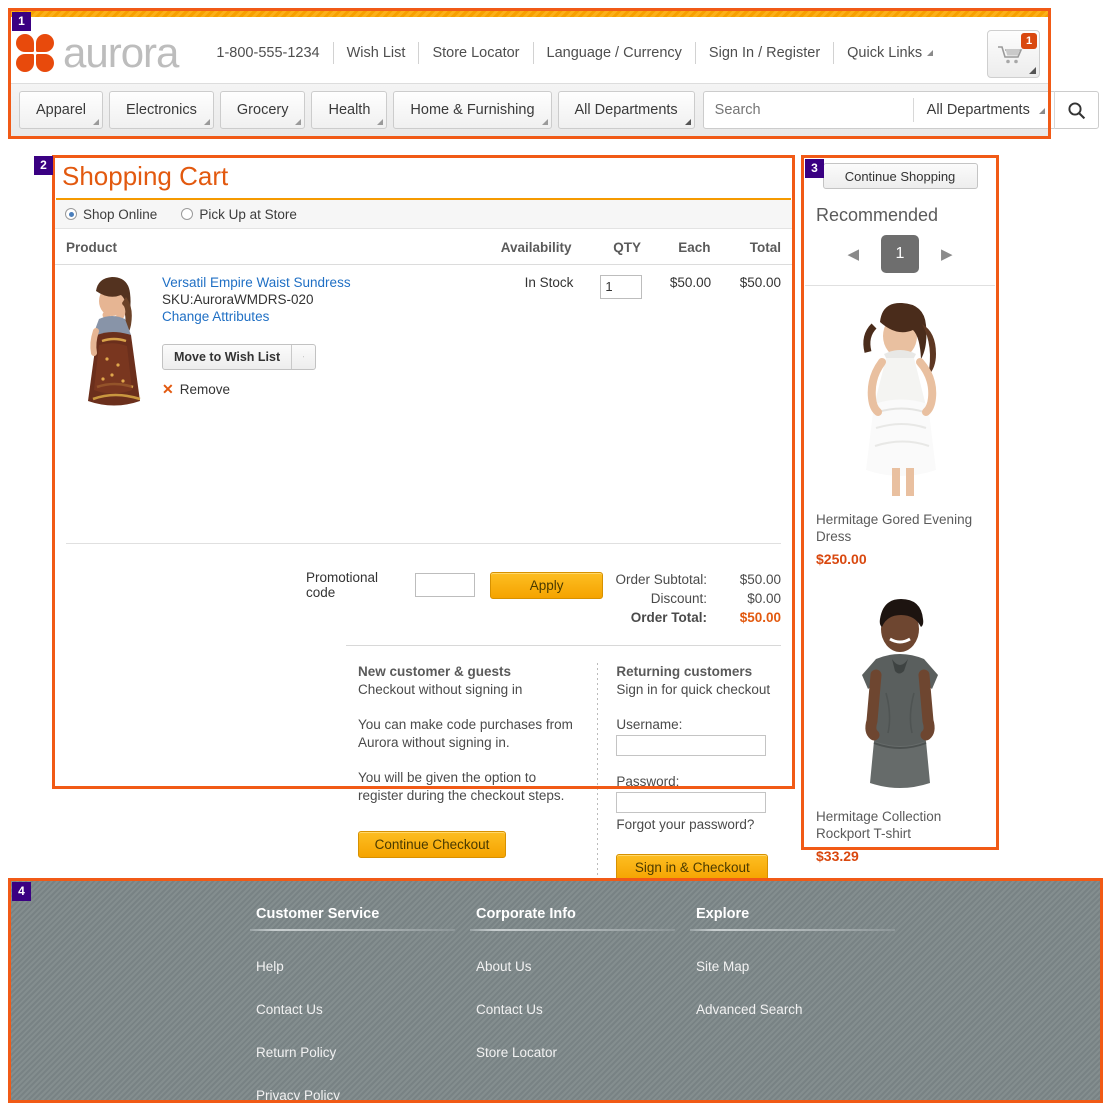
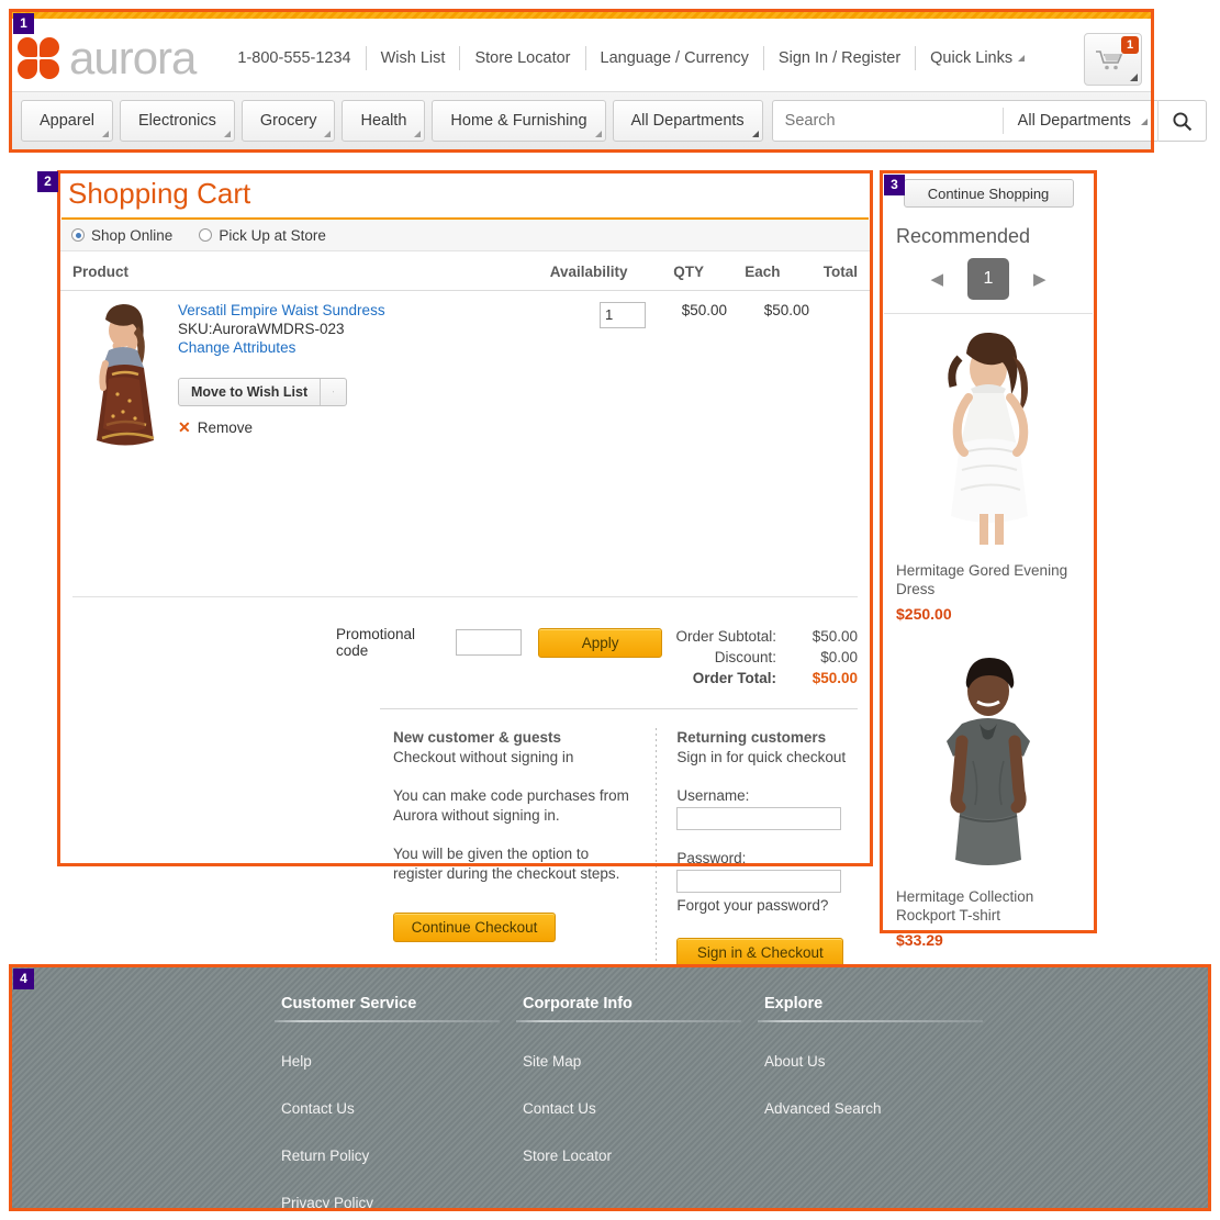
  aurora
  1-800-555-1234
  Wish List
  Store Locator
  Language / Currency
  Sign In / Register
  Quick Links
  1
  Apparel
  Electronics
  Grocery
  Health
  Home & Furnishing
  All Departments
  Search
  All Departments
  Shopping Cart
  Shop Online
  Pick Up at Store
  Product
  Availability
  QTY
  Each
  Total
  Versatil Empire Waist Sundress
- SKU:AuroraWMDRS-020
+ SKU:AuroraWMDRS-023
  Change Attributes
  Move to Wish List
  ✕
  Remove
- In Stock
  1
  $50.00
  $50.00
  Promotional code
  Apply
  Order Subtotal:
  $50.00
  Discount:
  $0.00
  Order Total:
  $50.00
  New customer & guests
  Checkout without signing in
  You can make code purchases from Aurora without signing in.
  You will be given the option to register during the checkout steps.
  Continue Checkout
  Returning customers
  Sign in for quick checkout
  Username:
  Password:
  Forgot your password?
  Sign in & Checkout
  Continue Shopping
  Recommended
  ◀
  1
  ▶
  Hermitage Gored Evening Dress
  $250.00
  Hermitage Collection Rockport T-shirt
  $33.29
  Customer Service
  Help
  Contact Us
  Return Policy
  Privacy Policy
  Corporate Info
- About Us
+ Site Map
  Contact Us
  Store Locator
  Explore
- Site Map
+ About Us
  Advanced Search
  1
  2
  3
  4
